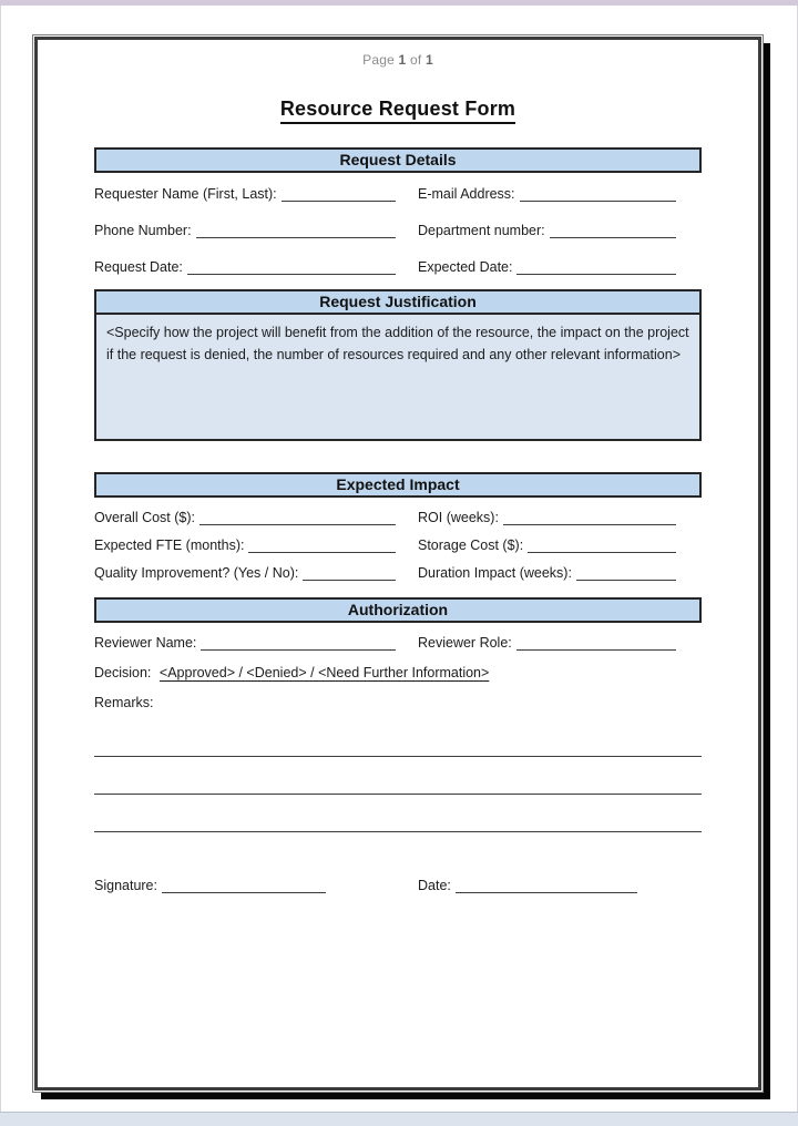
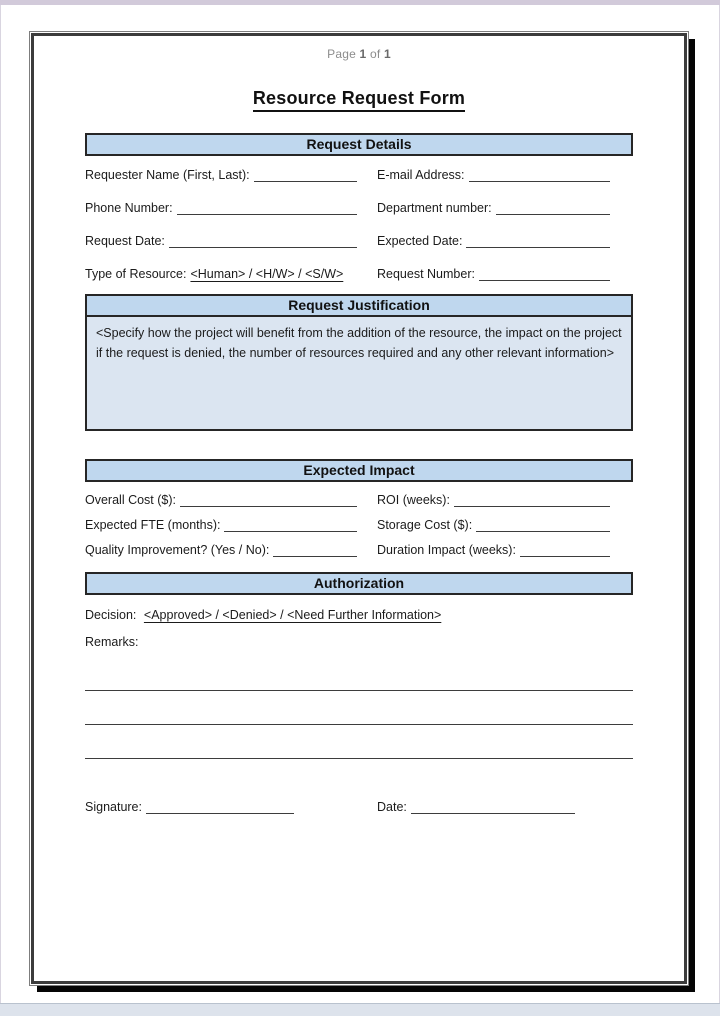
  Page 1 of 1
  Resource Request Form
  Request Details
  Requester Name (First, Last):
  E-mail Address:
  Phone Number:
  Department number:
  Request Date:
  Expected Date:
+ Type of Resource:
+ <Human> / <H/W> / <S/W>
+ Request Number:
  Request Justification
  <Specify how the project will benefit from the addition of the resource, the impact on the project if the request is denied, the number of resources required and any other relevant information>
  Expected Impact
  Overall Cost ($):
  ROI (weeks):
  Expected FTE (months):
  Storage Cost ($):
  Quality Improvement? (Yes / No):
  Duration Impact (weeks):
  Authorization
- Reviewer Name:
- Reviewer Role:
  Decision: <Approved> / <Denied> / <Need Further Information>
  Remarks:
  Signature:
  Date:
